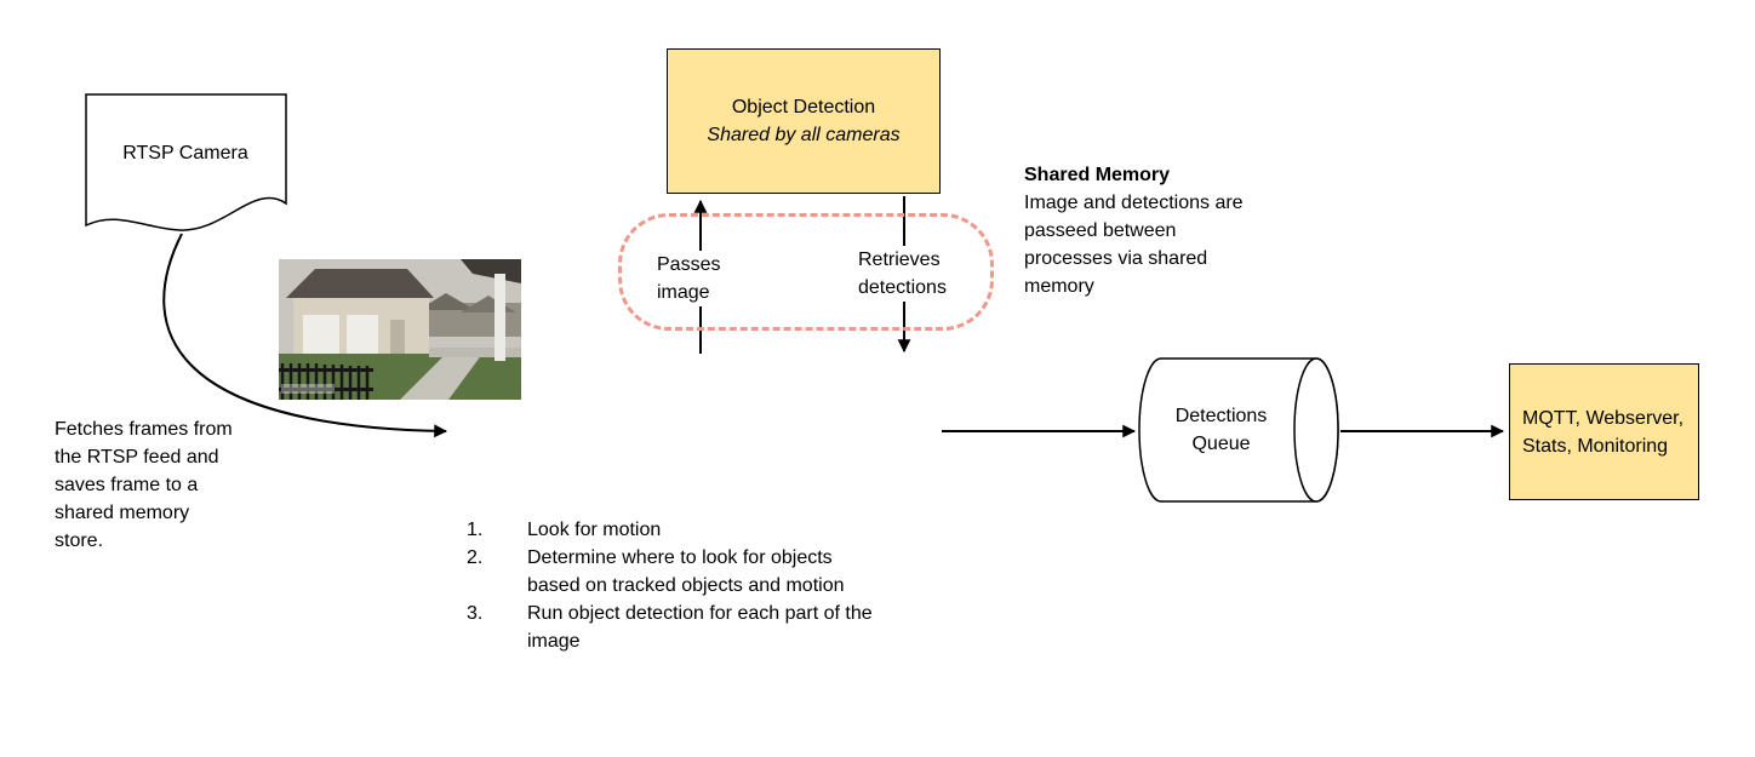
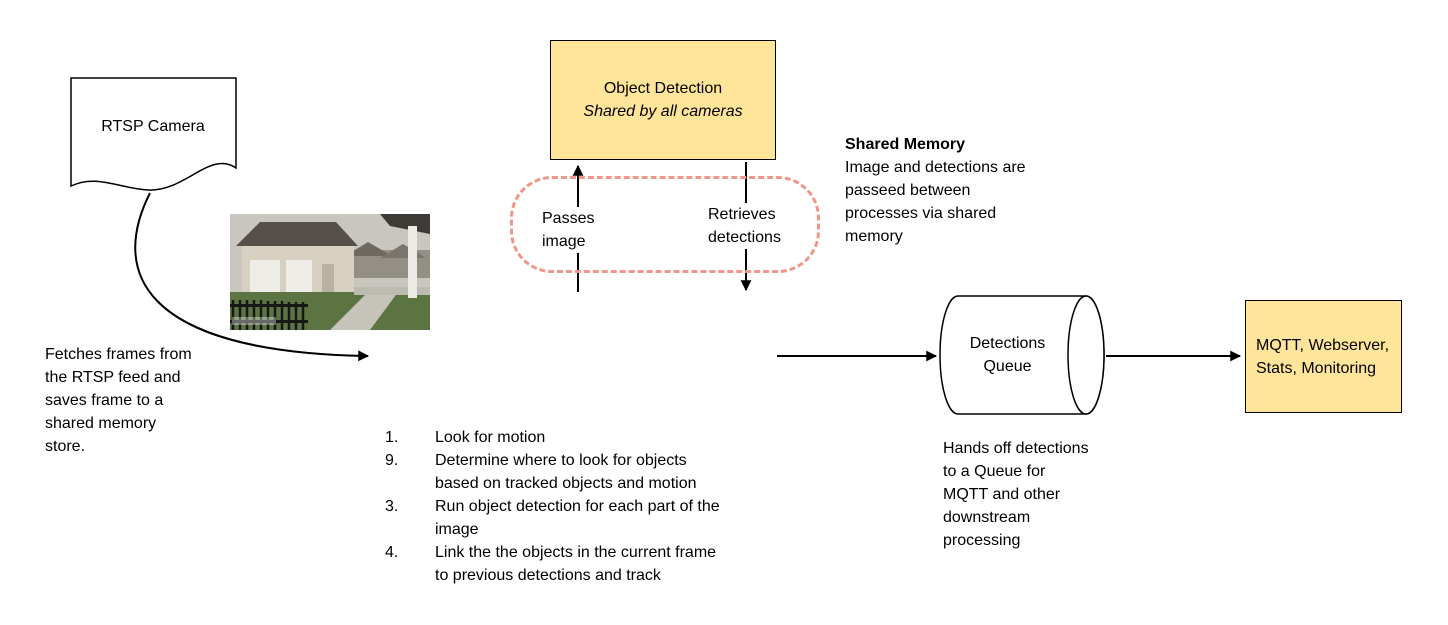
  RTSP Camera
  Fetches frames from
  the RTSP feed and
  saves frame to a
  shared memory
  store.
  Object Detection
  Shared by all cameras
  Passes
  image
  Retrieves
  detections
  Shared Memory
  Image and detections are
  passeed between
  processes via shared
  memory
  1.
  Look for motion
- 2.
+ 9.
  Determine where to look for objects
  based on tracked objects and motion
  3.
  Run object detection for each part of the
  image
+ 4.
+ Link the the objects in the current frame
+ to previous detections and track
  Detections
  Queue
+ Hands off detections
+ to a Queue for
+ MQTT and other
+ downstream
+ processing
  MQTT, Webserver,
  Stats, Monitoring
